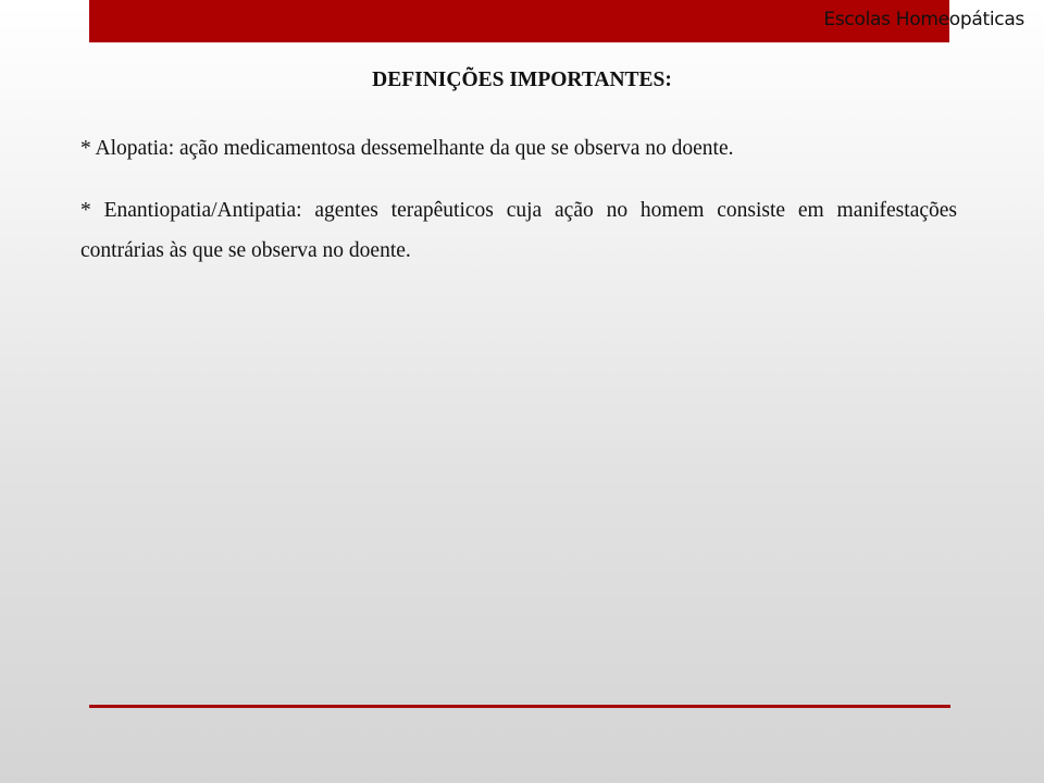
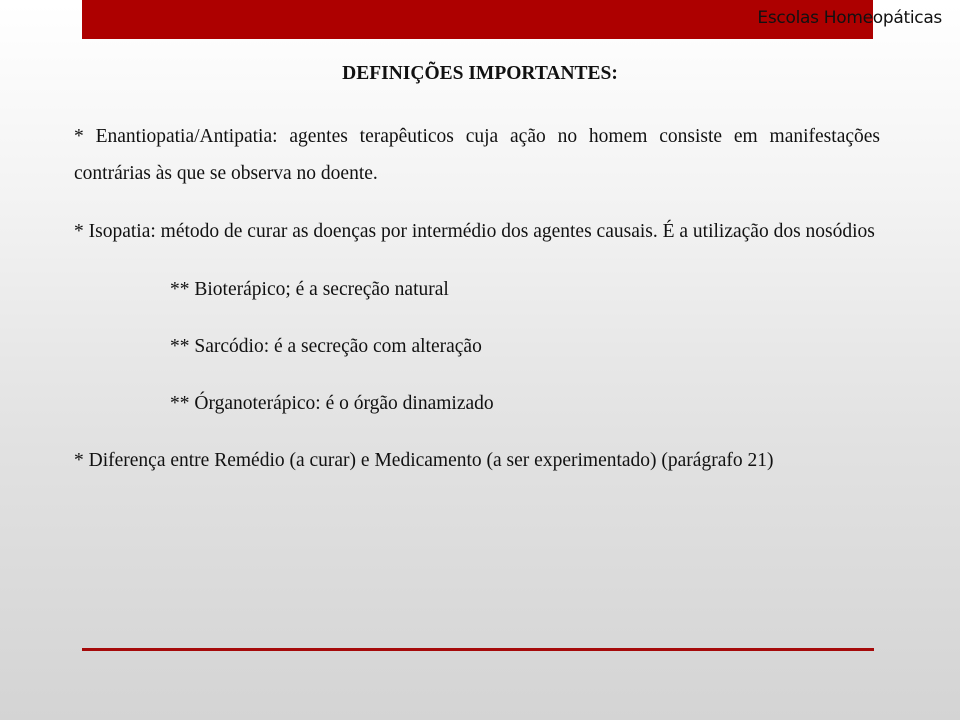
  Escolas Homeopáticas
  DEFINIÇÕES IMPORTANTES:
- * Alopatia: ação medicamentosa dessemelhante da que se observa no doente.
  * Enantiopatia/Antipatia: agentes terapêuticos cuja ação no homem consiste em manifestações contrárias às que se observa no doente.
+ * Isopatia: método de curar as doenças por intermédio dos agentes causais. É a utilização dos nosódios
+ ** Bioterápico; é a secreção natural
+ ** Sarcódio: é a secreção com alteração
+ ** Órganoterápico: é o órgão dinamizado
+ * Diferença entre Remédio (a curar) e Medicamento (a ser experimentado) (parágrafo 21)
